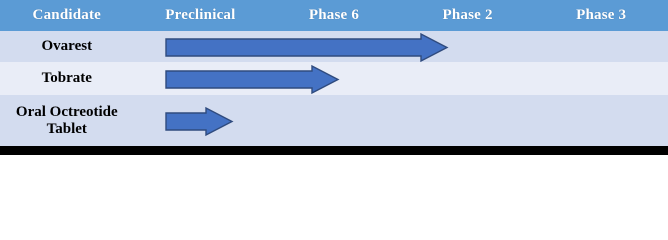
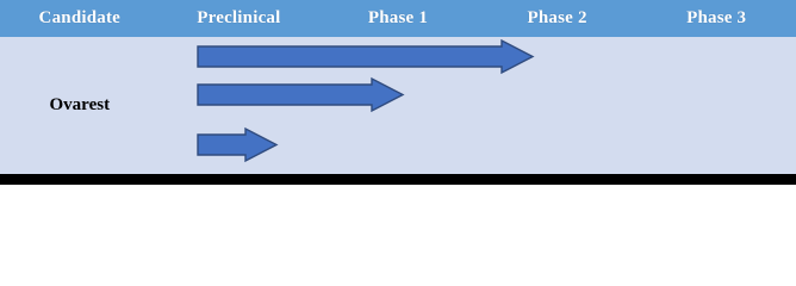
- Candidate	Preclinical	Phase 6	Phase 2	Phase 3
+ Candidate	Preclinical	Phase 1	Phase 2	Phase 3
  Ovarest
- Tobrate
- Oral Octreotide Tablet
